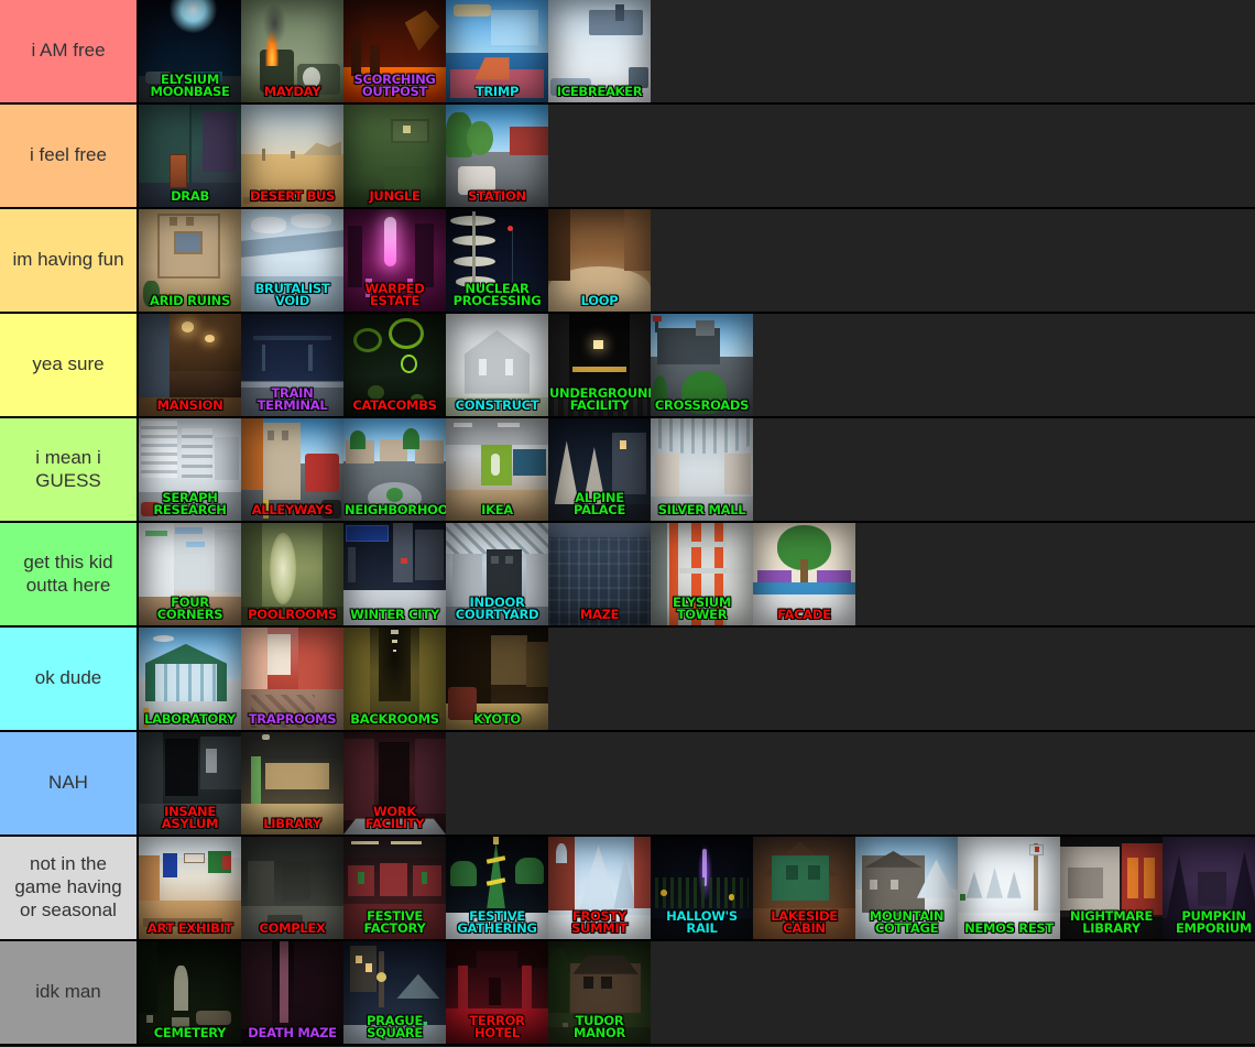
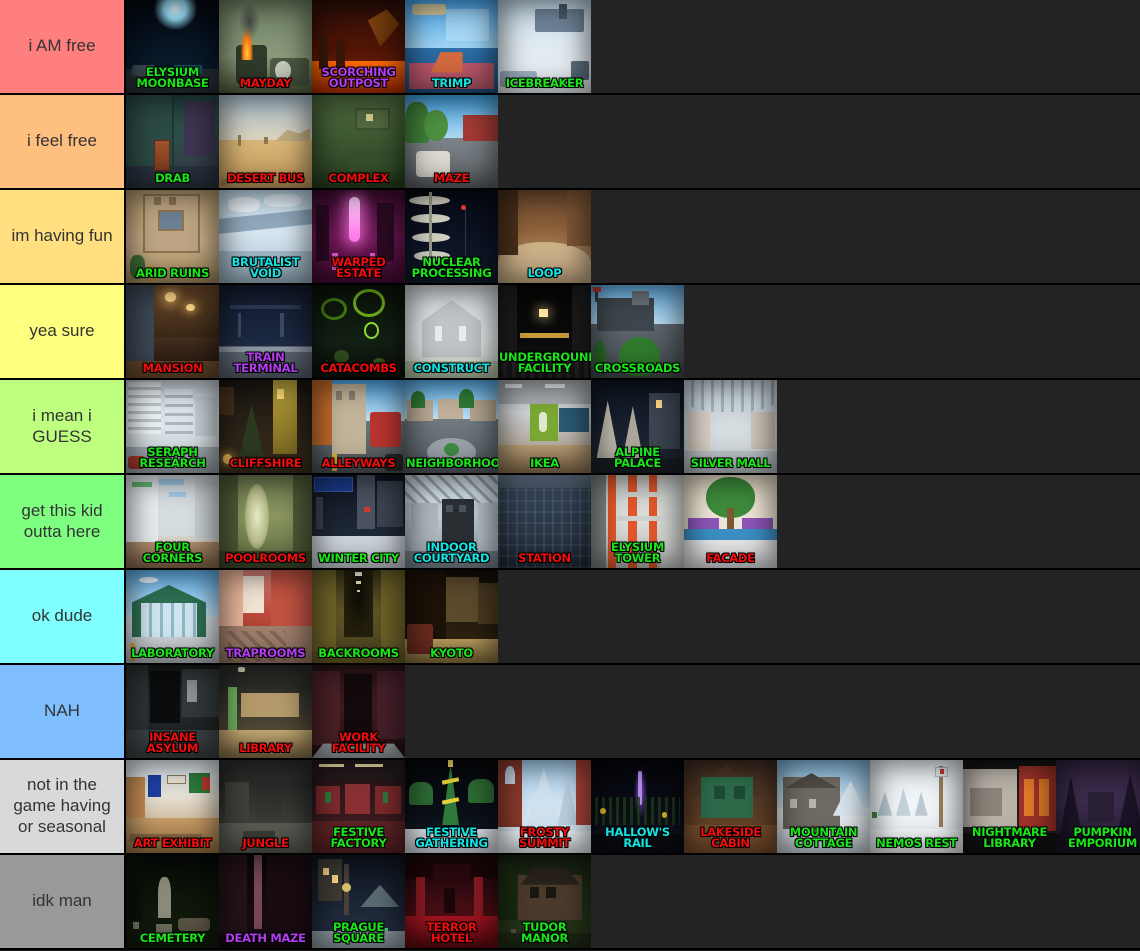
  i AM free
  ELYSIUM MOONBASE
  MAYDAY
  SCORCHING OUTPOST
  TRIMP
  ICEBREAKER
  i feel free
  DRAB
  DESERT BUS
- JUNGLE
+ COMPLEX
- STATION
+ MAZE
  im having fun
  ARID RUINS
  BRUTALIST VOID
  WARPED ESTATE
  NUCLEAR PROCESSING
  LOOP
  yea sure
  MANSION
  TRAIN TERMINAL
  CATACOMBS
  CONSTRUCT
  UNDERGROUN FACILITY
  CROSSROADS
  i mean i GUESS
  SERAPH RESEARCH
+ CLIFFSHIRE
  ALLEYWAYS
  NEIGHBORHOO
  IKEA
  ALPINE PALACE
  SILVER MALL
  get this kid outta here
  FOUR CORNERS
  POOLROOMS
  WINTER CITY
  INDOOR COURTYARD
- MAZE
+ STATION
  ELYSIUM TOWER
  FACADE
  ok dude
  LABORATORY
  TRAPROOMS
  BACKROOMS
  KYOTO
  NAH
  INSANE ASYLUM
  LIBRARY
  WORK FACILITY
  not in the game having or seasonal
  ART EXHIBIT
- COMPLEX
+ JUNGLE
  FESTIVE FACTORY
  FESTIVE GATHERING
  FROSTY SUMMIT
  HALLOW'S RAIL
  LAKESIDE CABIN
  MOUNTAIN COTTAGE
  NEMOS REST
  NIGHTMARE LIBRARY
  PUMPKIN EMPORIUM
  idk man
  CEMETERY
  DEATH MAZE
  PRAGUE SQUARE
  TERROR HOTEL
  TUDOR MANOR
